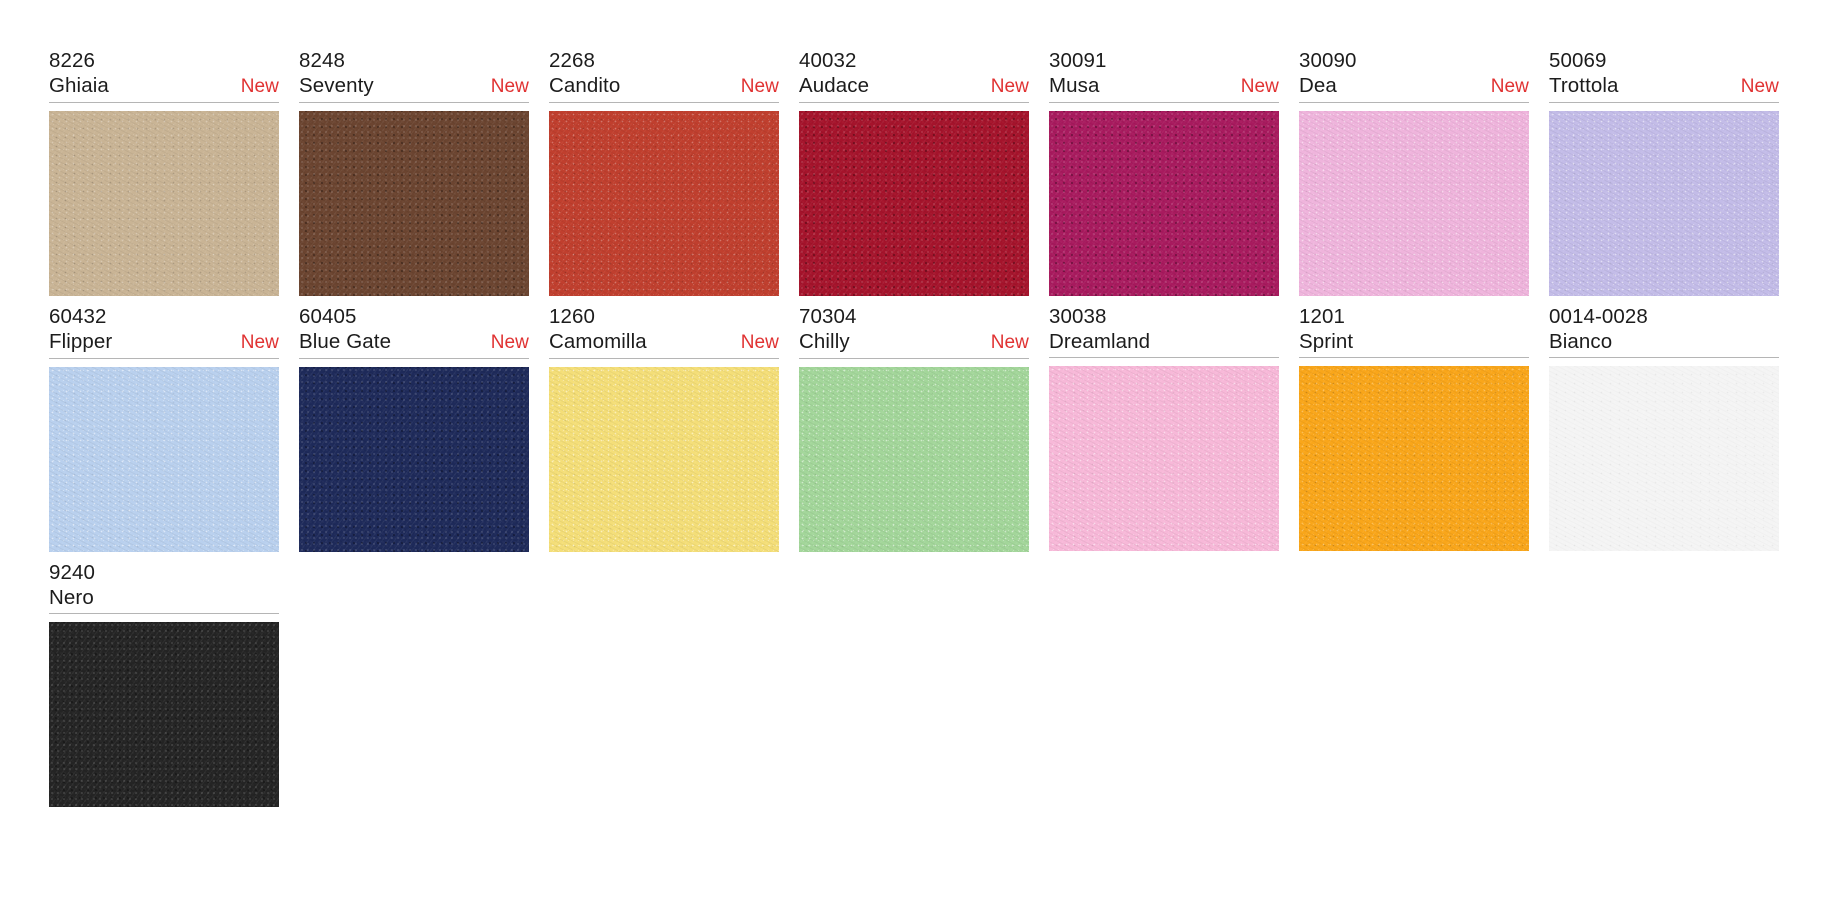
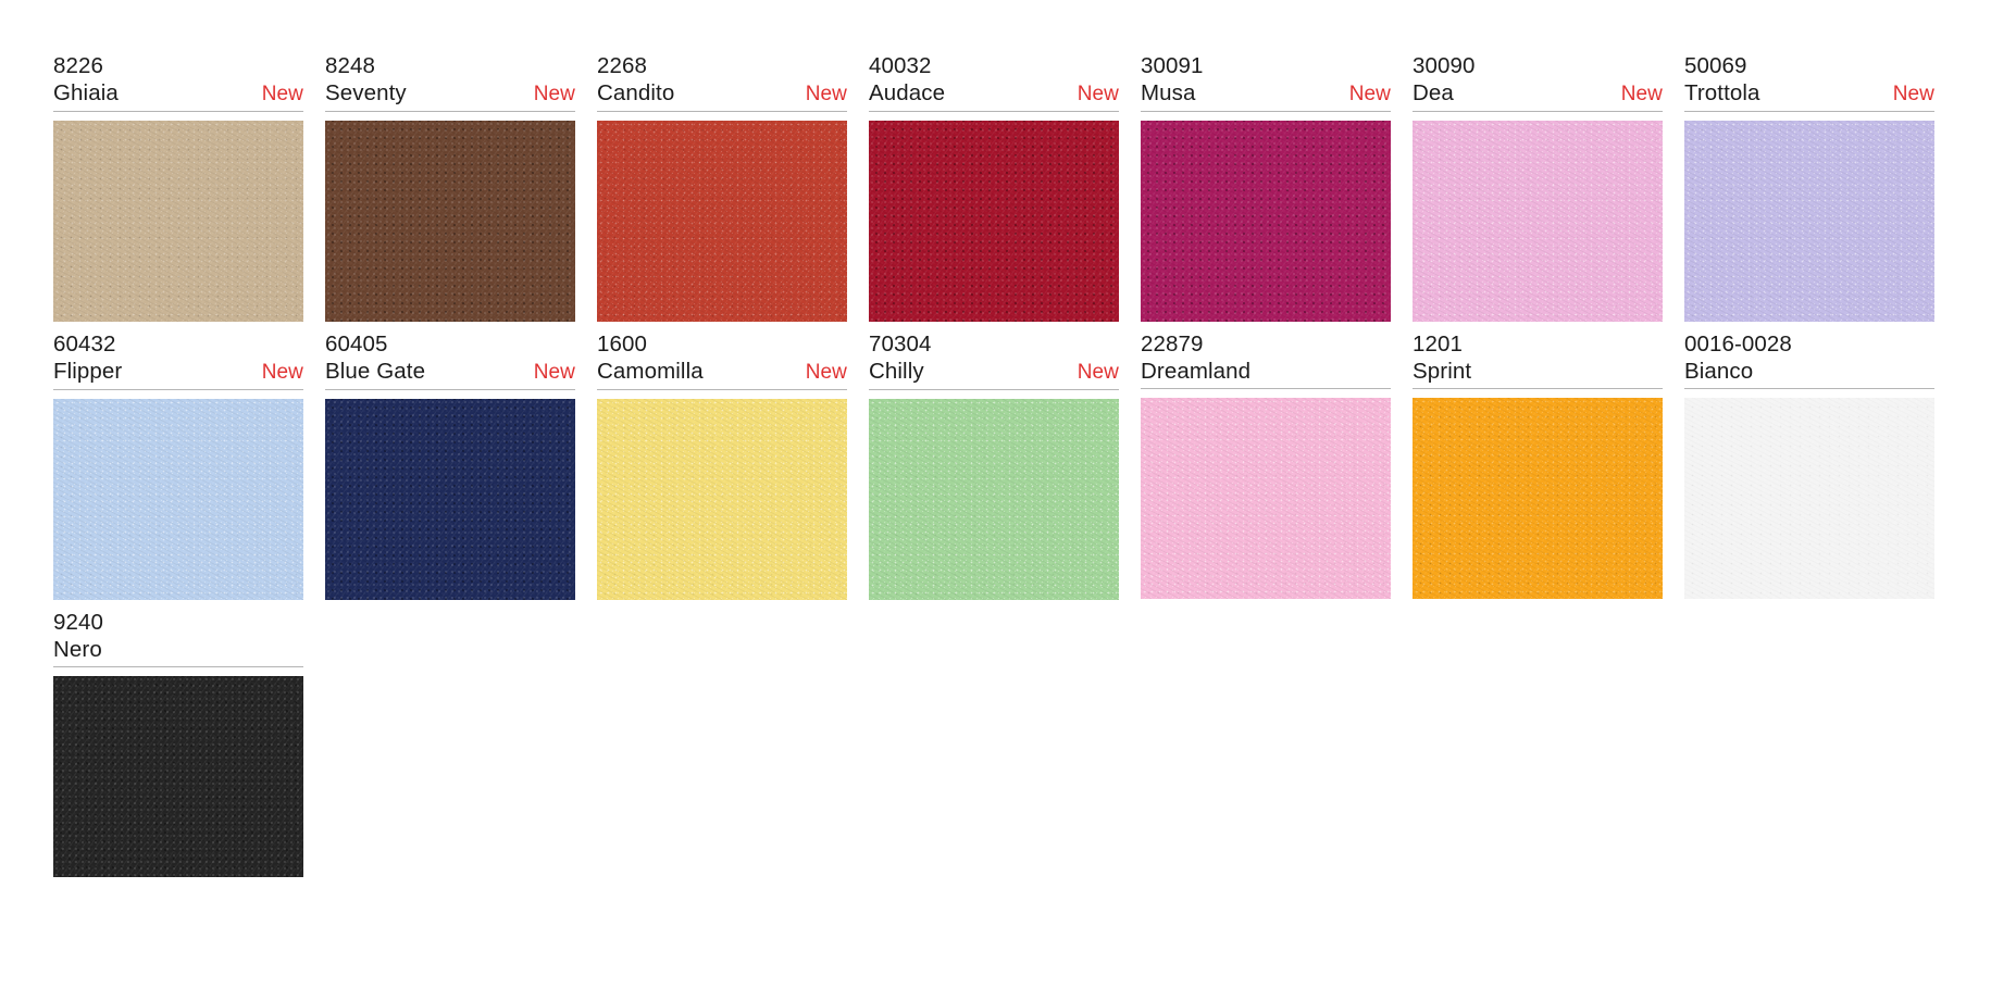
  8226
  Ghiaia
  New
  8248
  Seventy
  New
  2268
  Candito
  New
  40032
  Audace
  New
  30091
  Musa
  New
  30090
  Dea
  New
  50069
  Trottola
  New
  60432
  Flipper
  New
  60405
  Blue Gate
  New
- 1260
+ 1600
  Camomilla
  New
  70304
  Chilly
  New
- 30038
+ 22879
  Dreamland
  1201
  Sprint
- 0014-0028
+ 0016-0028
  Bianco
  9240
  Nero
